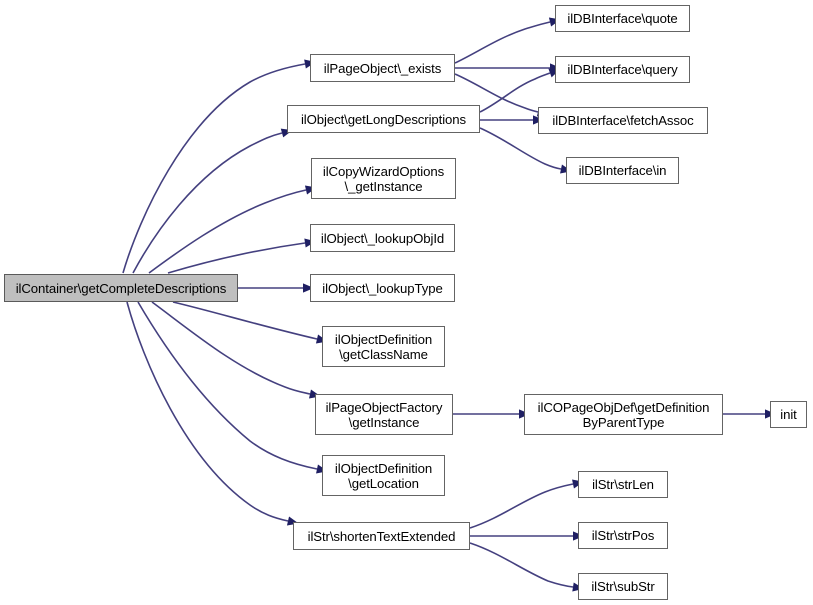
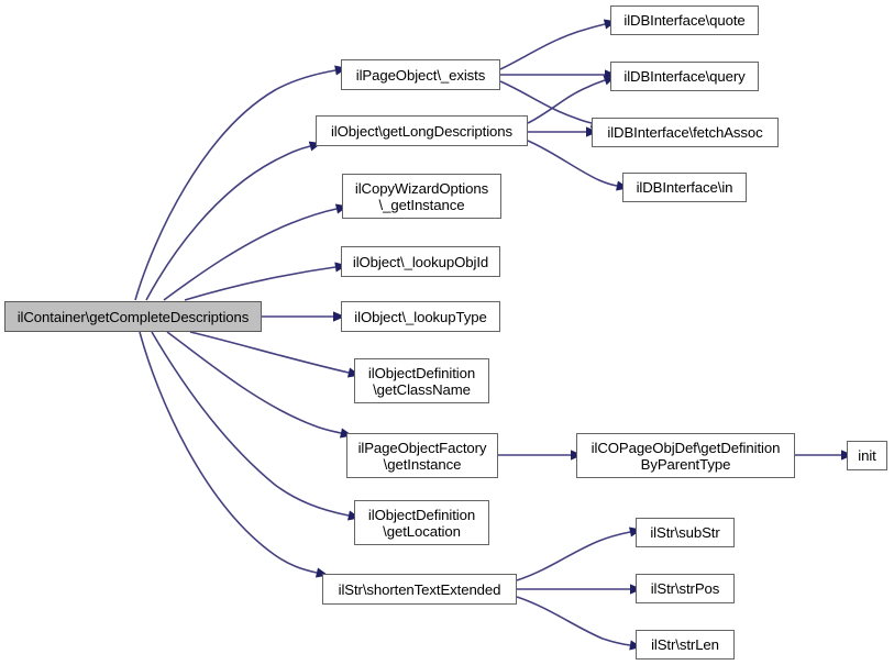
  ilContainer\getCompleteDescriptions
  ilPageObject\_exists
  ilObject\getLongDescriptions
  ilCopyWizardOptions
  \_getInstance
  ilObject\_lookupObjId
  ilObject\_lookupType
  ilObjectDefinition
  \getClassName
  ilPageObjectFactory
  \getInstance
  ilObjectDefinition
  \getLocation
  ilStr\shortenTextExtended
  ilDBInterface\quote
  ilDBInterface\query
  ilDBInterface\fetchAssoc
  ilDBInterface\in
  ilCOPageObjDef\getDefinition
  ByParentType
  init
- ilStr\strLen
+ ilStr\subStr
  ilStr\strPos
- ilStr\subStr
+ ilStr\strLen
